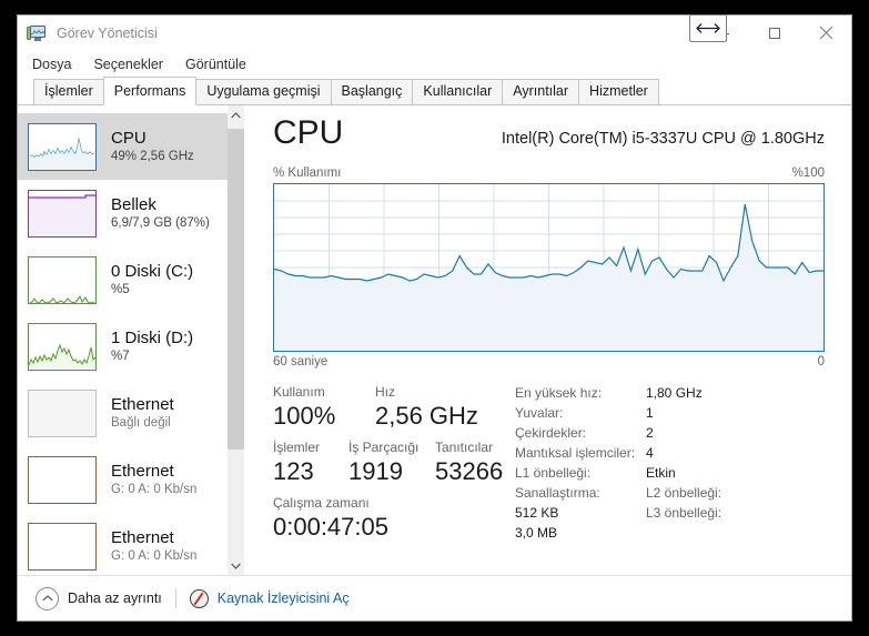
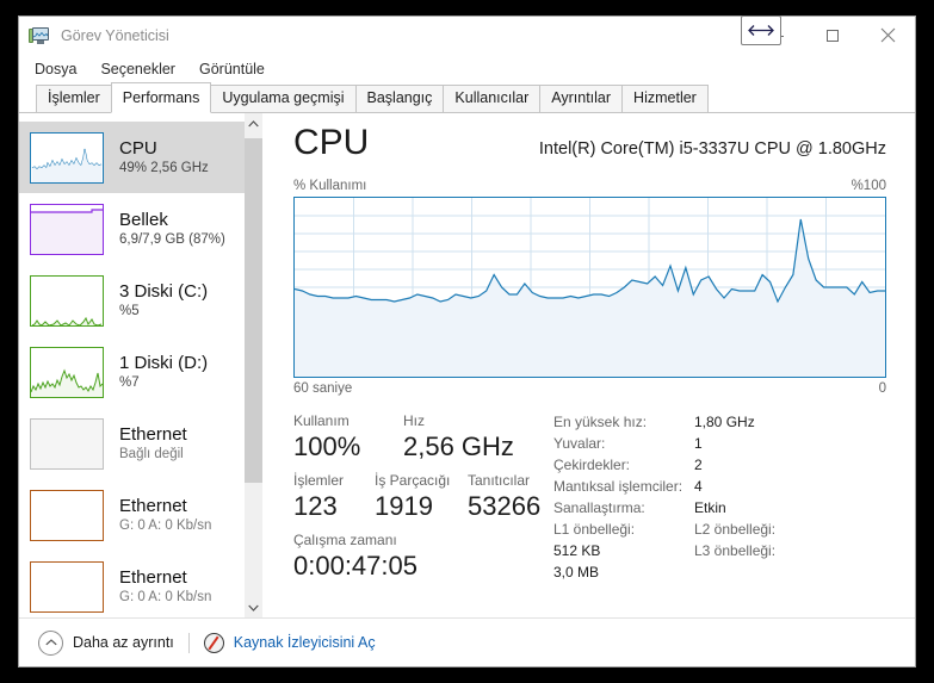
  Görev Yöneticisi
  Dosya
  Seçenekler
  Görüntüle
  İşlemler
  Performans
  Uygulama geçmişi
  Başlangıç
  Kullanıcılar
  Ayrıntılar
  Hizmetler
  CPU
  49% 2,56 GHz
  Bellek
  6,9/7,9 GB (87%)
- 0 Diski (C:)
+ 3 Diski (C:)
  %5
  1 Diski (D:)
  %7
  Ethernet
  Bağlı değil
  Ethernet
  G: 0 A: 0 Kb/sn
  Ethernet
  G: 0 A: 0 Kb/sn
  CPU
  Intel(R) Core(TM) i5-3337U CPU @ 1.80GHz
  % Kullanımı
  %100
  60 saniye
  0
  Kullanım
  100%
  Hız
  2,56 GHz
  İşlemler
  123
  İş Parçacığı
  1919
  Tanıtıcılar
  53266
  Çalışma zamanı
  0:00:47:05
  En yüksek hız:
  1,80 GHz
  Yuvalar:
  1
  Çekirdekler:
  2
  Mantıksal işlemciler:
  4
- L1 önbelleği:
+ Sanallaştırma:
  Etkin
- Sanallaştırma:
+ L1 önbelleği:
  L2 önbelleği:
  512 KB
  L3 önbelleği:
  3,0 MB
  Daha az ayrıntı
  Kaynak İzleyicisini Aç
